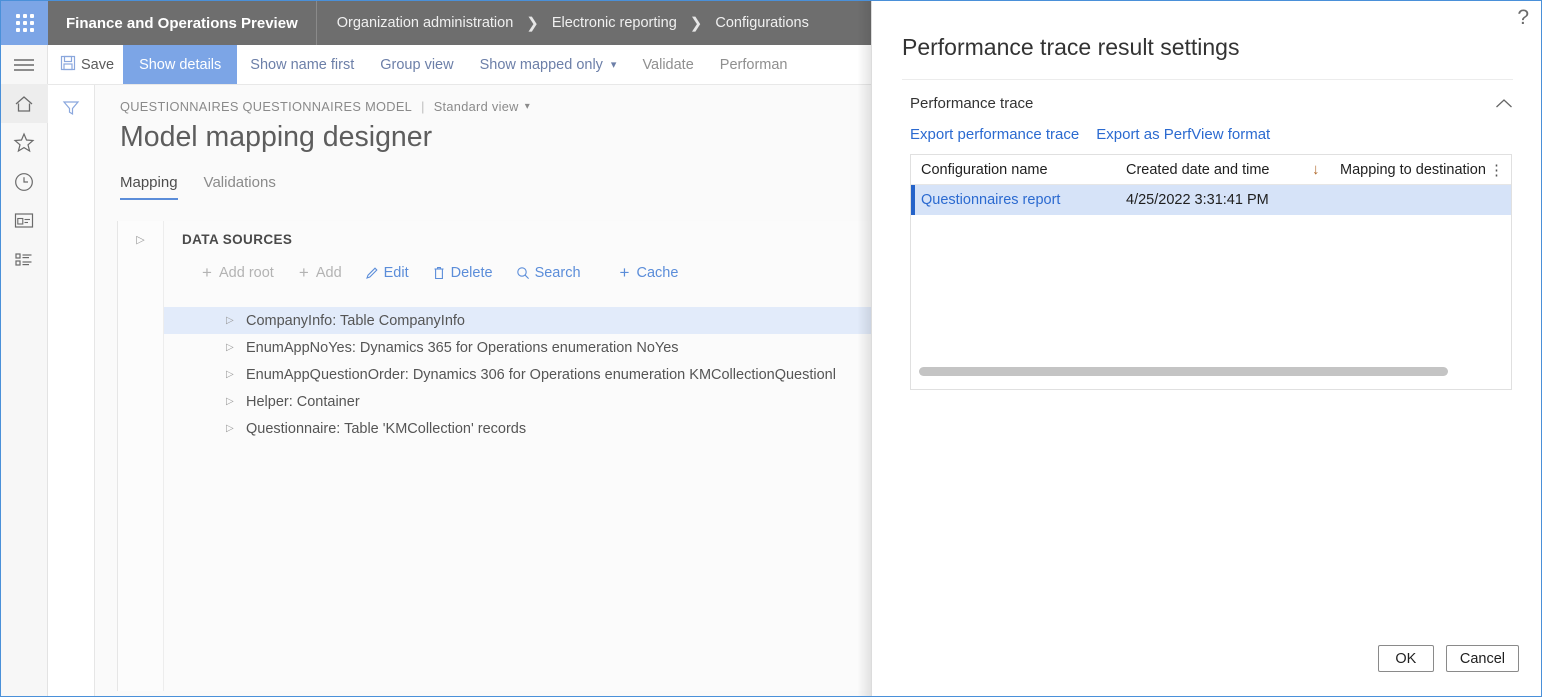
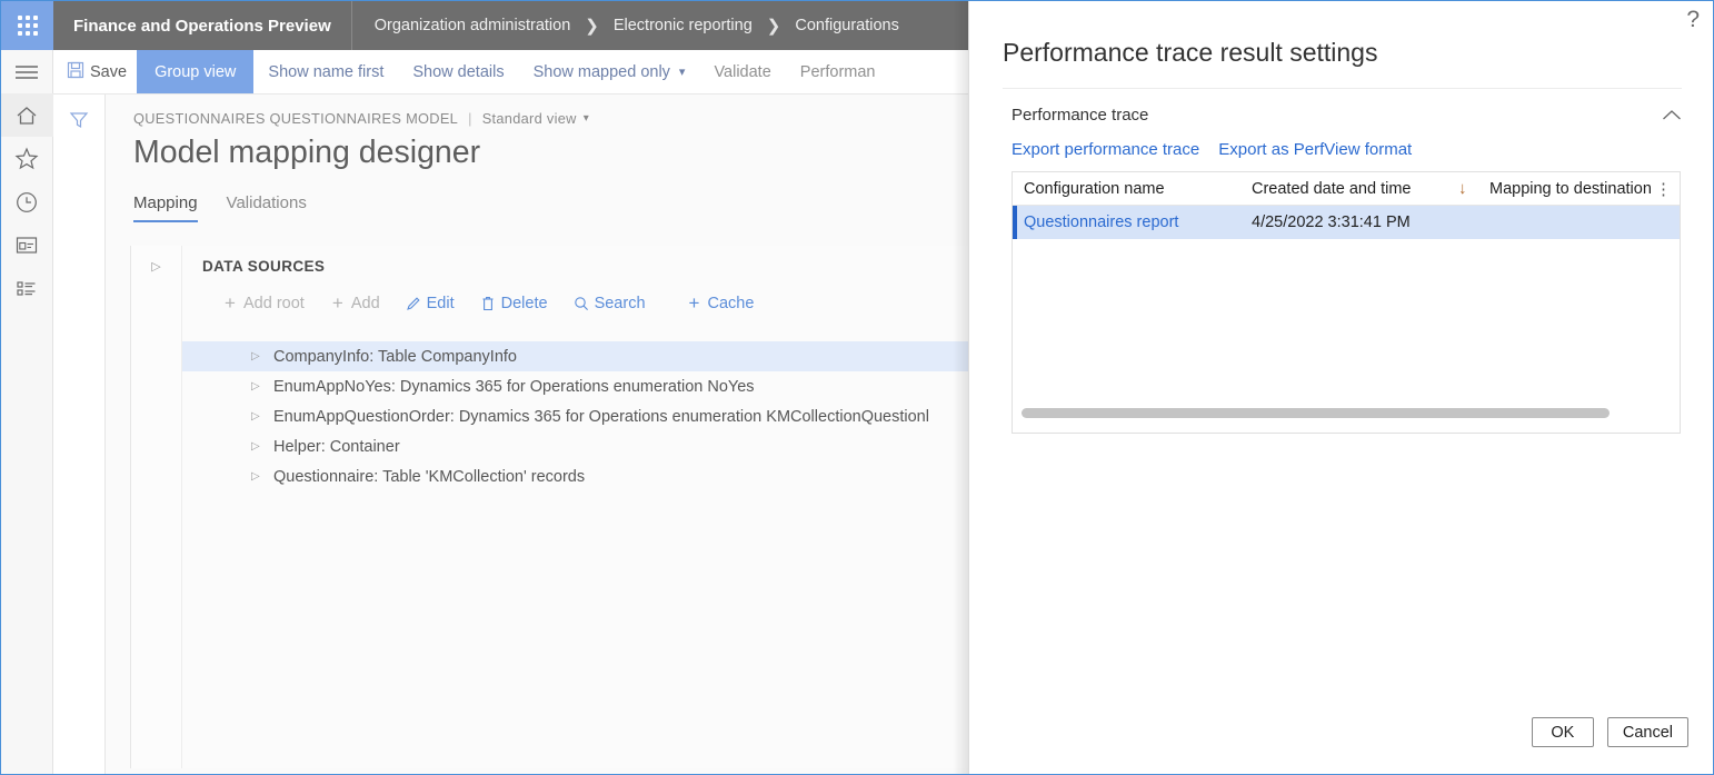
  Finance and Operations Preview
  Organization administration
  ❯
  Electronic reporting
  ❯
  Configurations
  Save
- Show details
+ Group view
  Show name first
- Group view
+ Show details
  Show mapped only
  ▾
  Validate
  Performan
  QUESTIONNAIRES QUESTIONNAIRES MODEL
  |
  Standard view
  ▾
  Model mapping designer
  Mapping
  Validations
  ▷
  DATA SOURCES
  +
  Add root
  +
  Add
  Edit
  Delete
  Search
  +
  Cache
  ▷
  CompanyInfo: Table CompanyInfo
  ▷
  EnumAppNoYes: Dynamics 365 for Operations enumeration NoYes
  ▷
- EnumAppQuestionOrder: Dynamics 306 for Operations enumeration KMCollectionQuestionl
+ EnumAppQuestionOrder: Dynamics 365 for Operations enumeration KMCollectionQuestionl
  ▷
  Helper: Container
  ▷
  Questionnaire: Table 'KMCollection' records
  ?
  Performance trace result settings
  Performance trace
  Export performance trace
  Export as PerfView format
  Configuration name
  Created date and time
  ↓
  Mapping to destination
  ⋮
  Questionnaires report
  4/25/2022 3:31:41 PM
  OK
  Cancel
